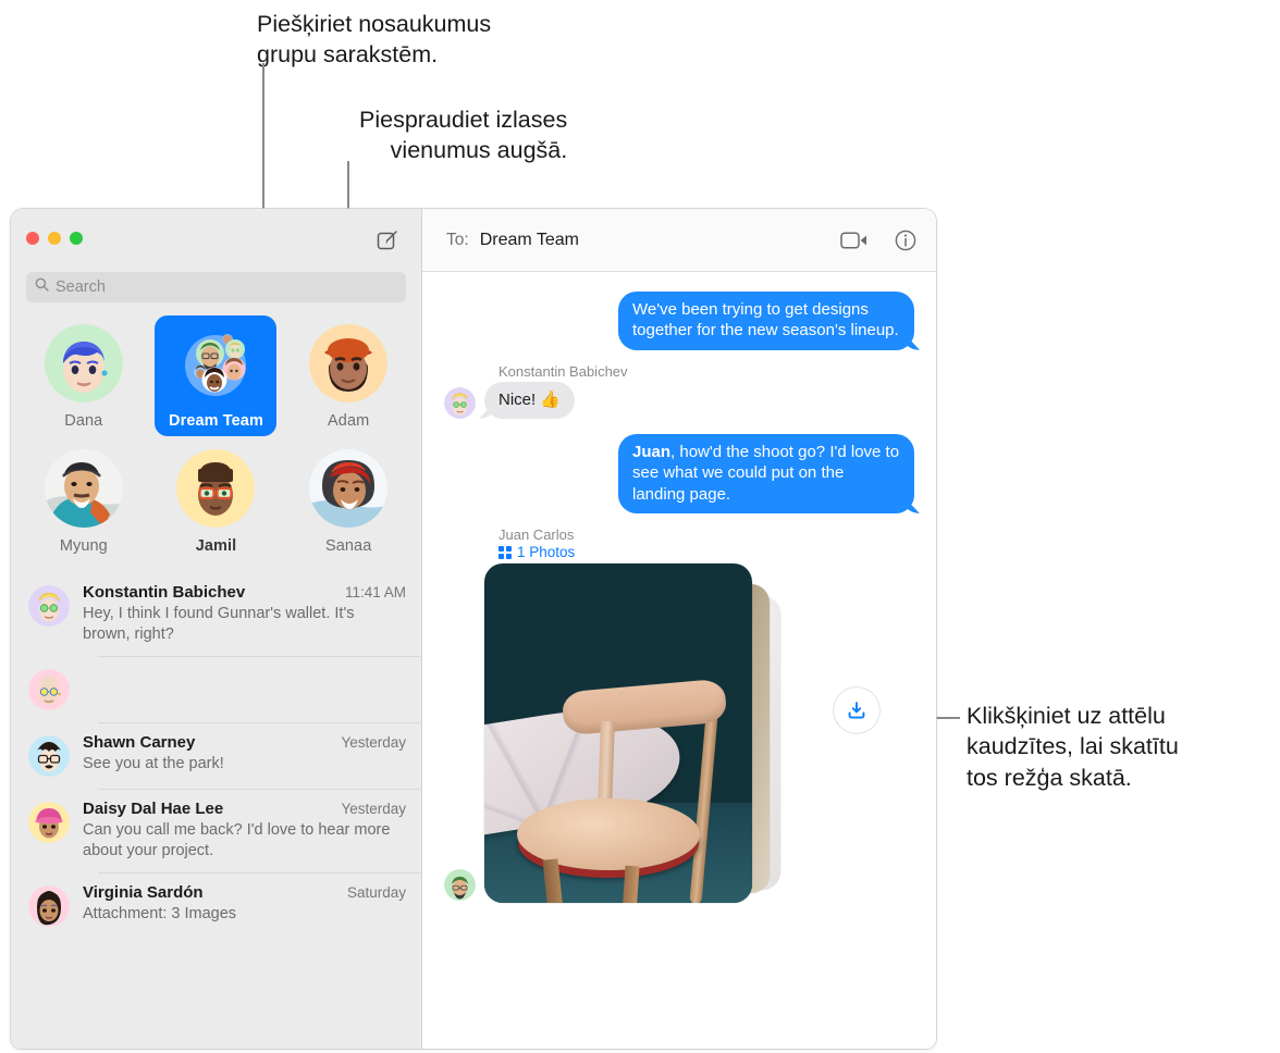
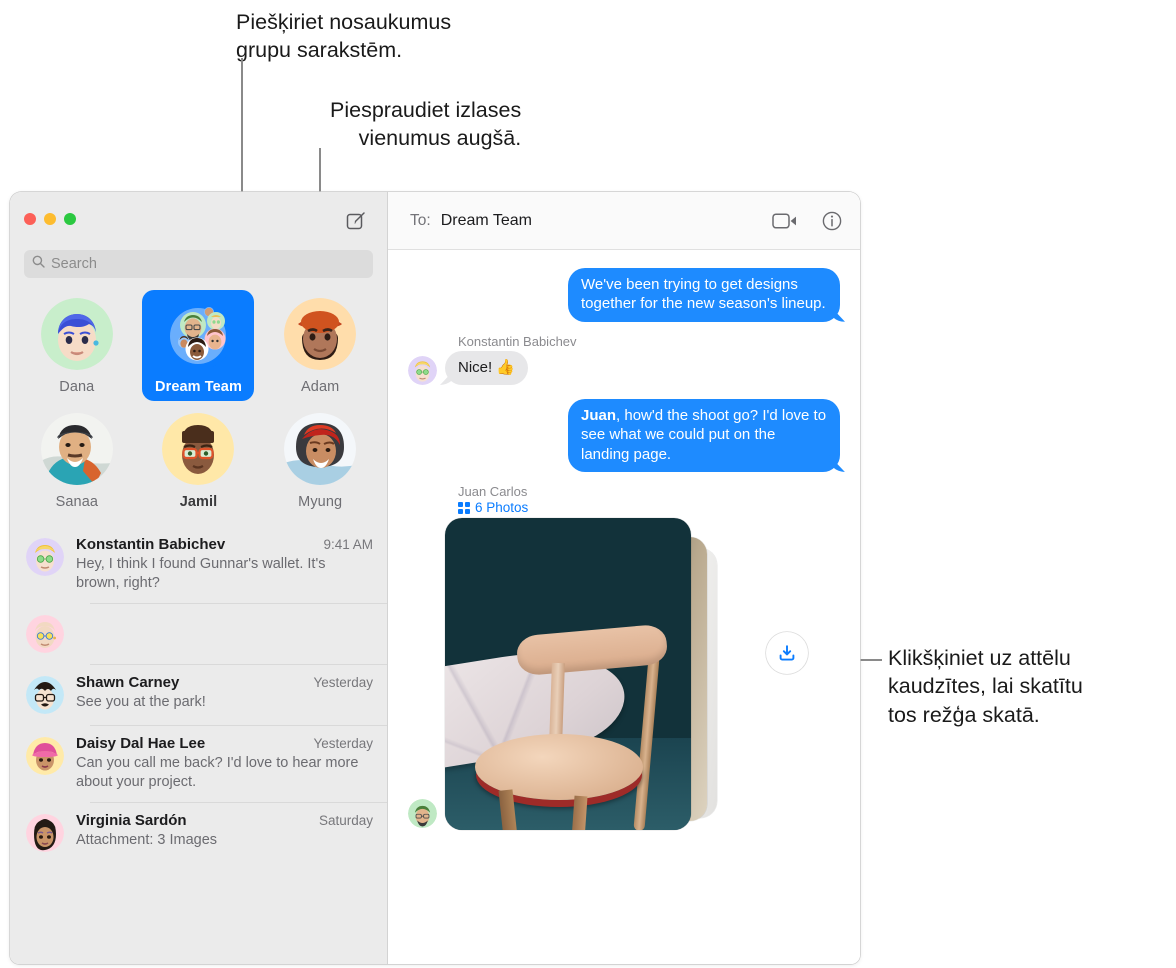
  Piešķiriet nosaukumus
  grupu sarakstēm.
  Piespraudiet izlases
  vienumus augšā.
  Klikšķiniet uz attēlu
  kaudzītes, lai skatītu
  tos režģa skatā.
  Search
  Dana
  Dream Team
  Adam
- Myung
+ Sanaa
  Jamil
- Sanaa
+ Myung
  Konstantin Babichev
- 11:41 AM
+ 9:41 AM
  Hey, I think I found Gunnar's wallet. It's brown, right?
  Shawn Carney
  Yesterday
  See you at the park!
  Daisy Dal Hae Lee
  Yesterday
  Can you call me back? I'd love to hear more about your project.
  Virginia Sardón
  Saturday
  Attachment: 3 Images
  To:
  Dream Team
  We've been trying to get designs together for the new season's lineup.
  Konstantin Babichev
  Nice! 👍
  Juan, how'd the shoot go? I'd love to see what we could put on the landing page.
  Juan Carlos
- 1 Photos
+ 6 Photos
